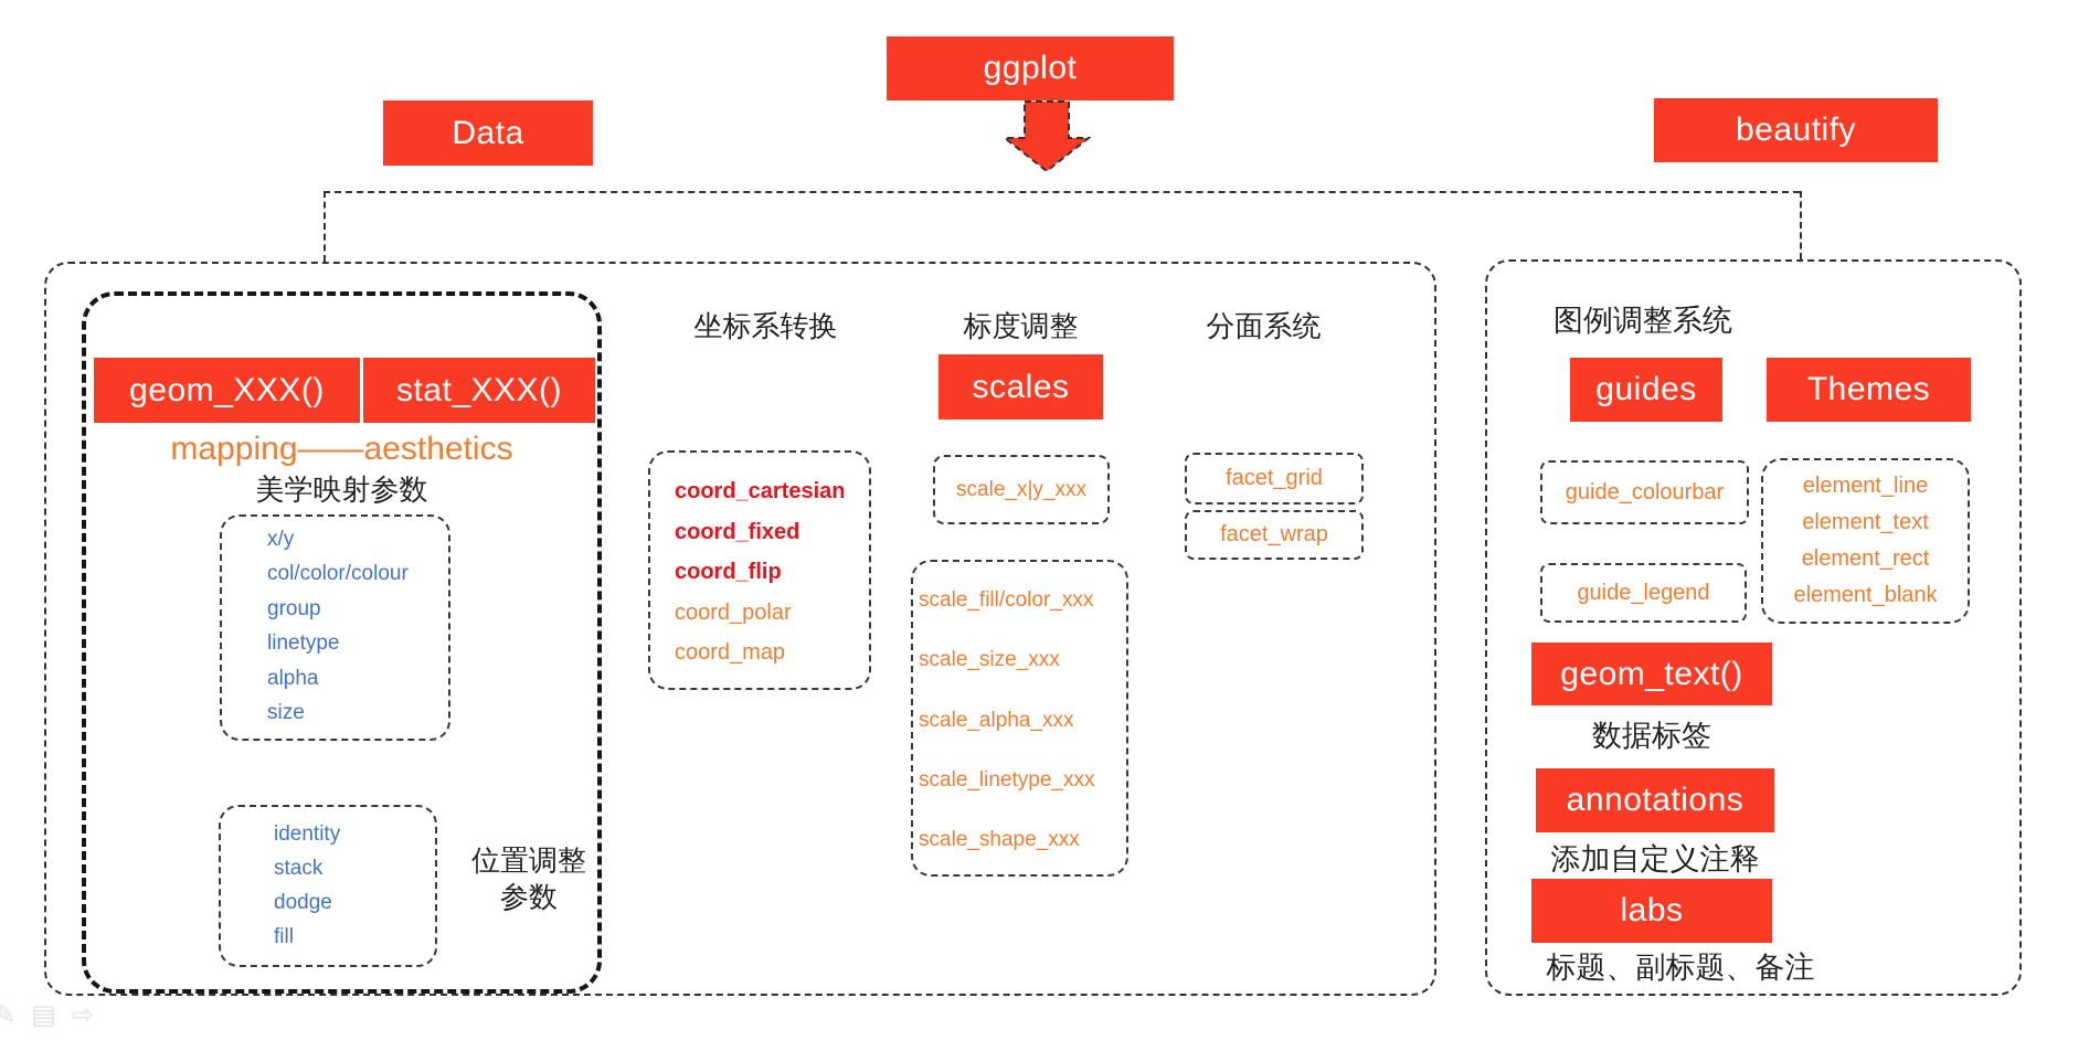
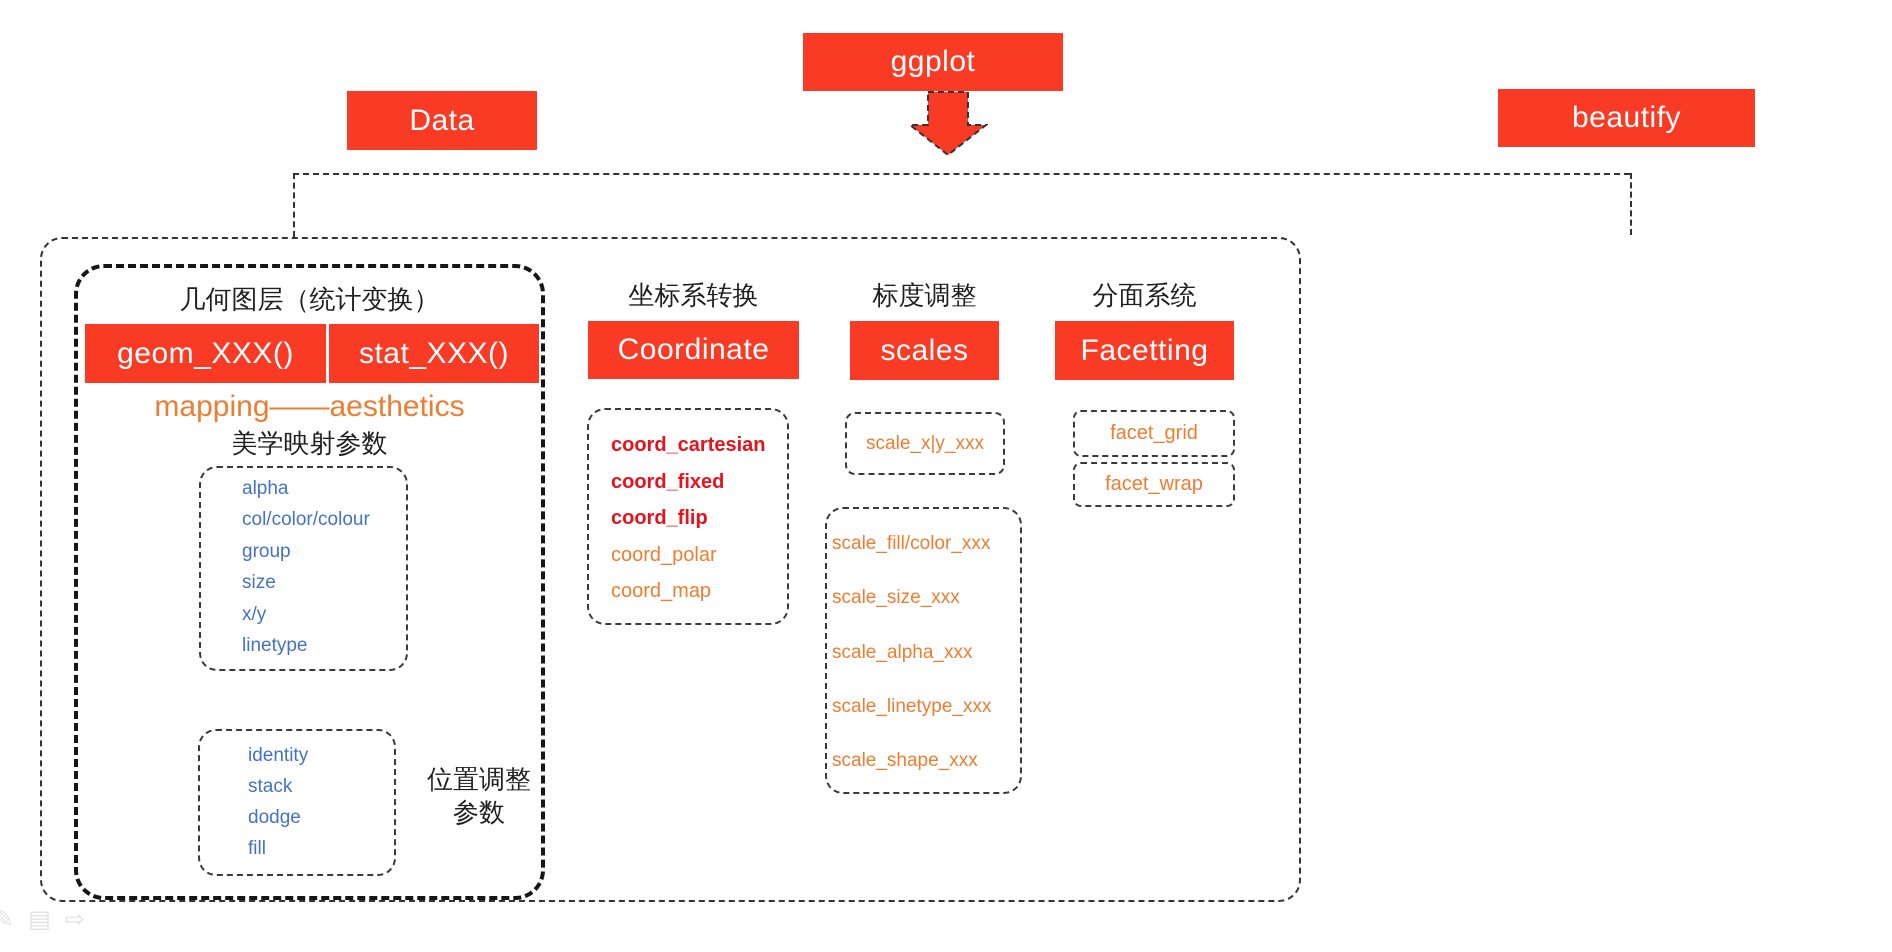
  ggplot
  Data
  beautify
+ 几何图层（统计变换）
  geom_XXX()
  stat_XXX()
  mapping——aesthetics
  美学映射参数
- x/y
+ alpha
  col/color/colour
  group
- linetype
+ size
- alpha
+ x/y
- size
+ linetype
  identity
  stack
  dodge
  fill
  位置调整
  参数
  坐标系转换
+ Coordinate
  coord_cartesian
  coord_fixed
  coord_flip
  coord_polar
  coord_map
  标度调整
  scales
  scale_x|y_xxx
  scale_fill/color_xxx
  scale_size_xxx
  scale_alpha_xxx
  scale_linetype_xxx
  scale_shape_xxx
  分面系统
+ Facetting
  facet_grid
  facet_wrap
- 图例调整系统
- guides
- Themes
- guide_colourbar
- element_line
- element_text
- element_rect
- element_blank
- guide_legend
- geom_text()
- 数据标签
- annotations
- 添加自定义注释
- labs
- 标题、副标题、备注
  ✎
  ▤
  ⇨
